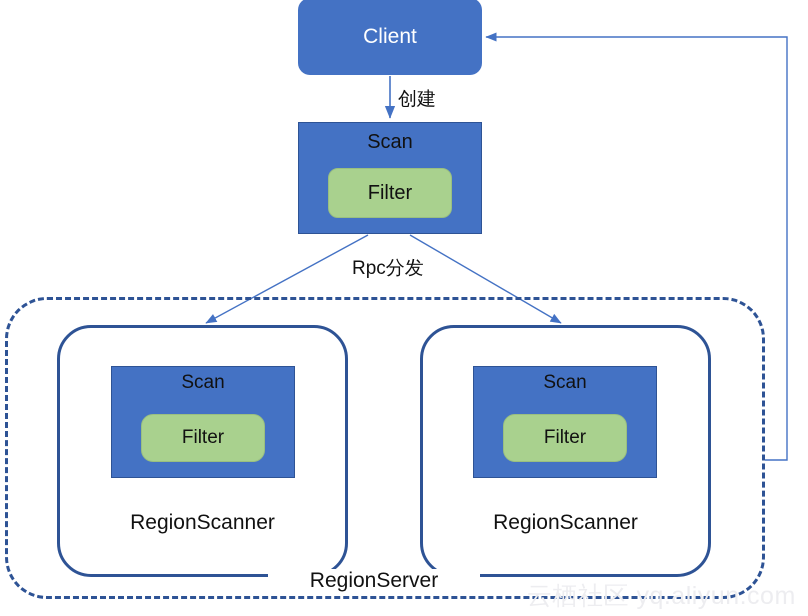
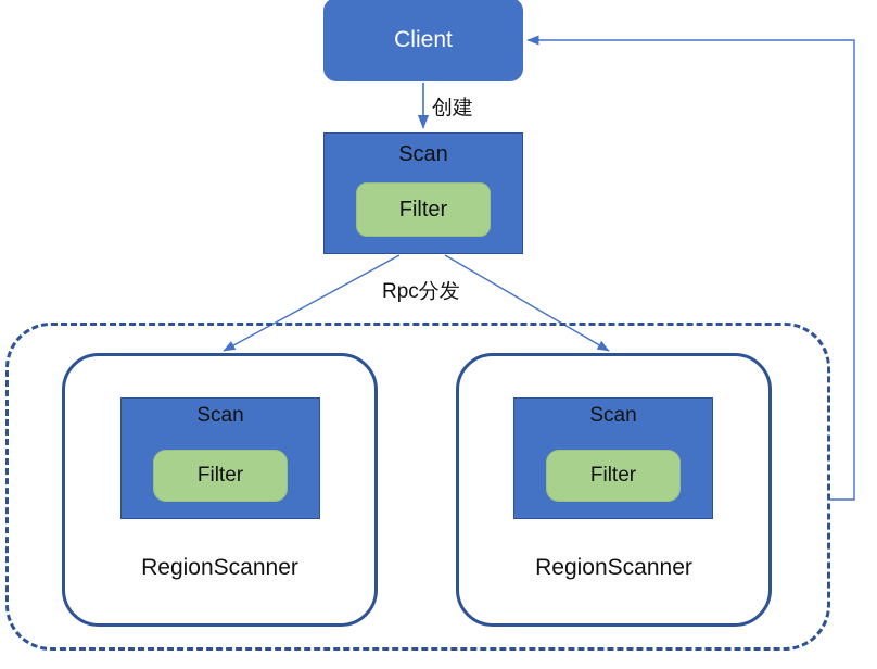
  Client
  Scan
  Filter
  创建
  Rpc分发
  RegionScanner
  Scan
  Filter
  RegionScanner
  Scan
  Filter
- RegionServer
- 云栖社区 yq.aliyun.com
